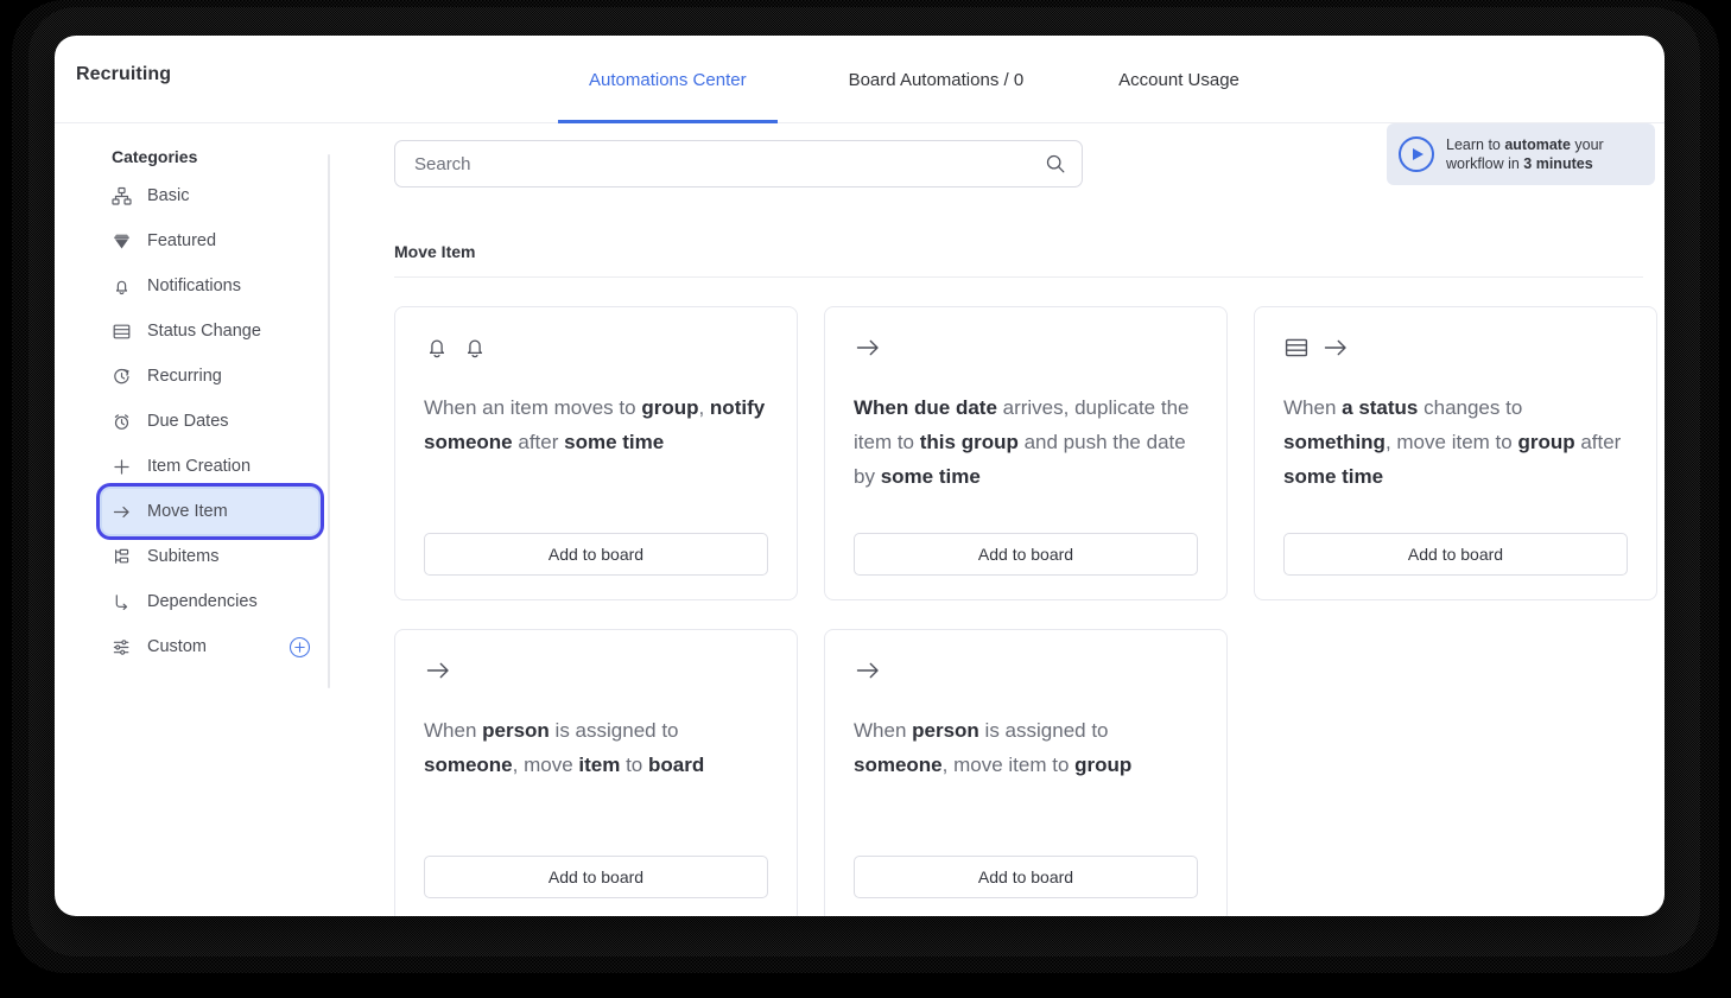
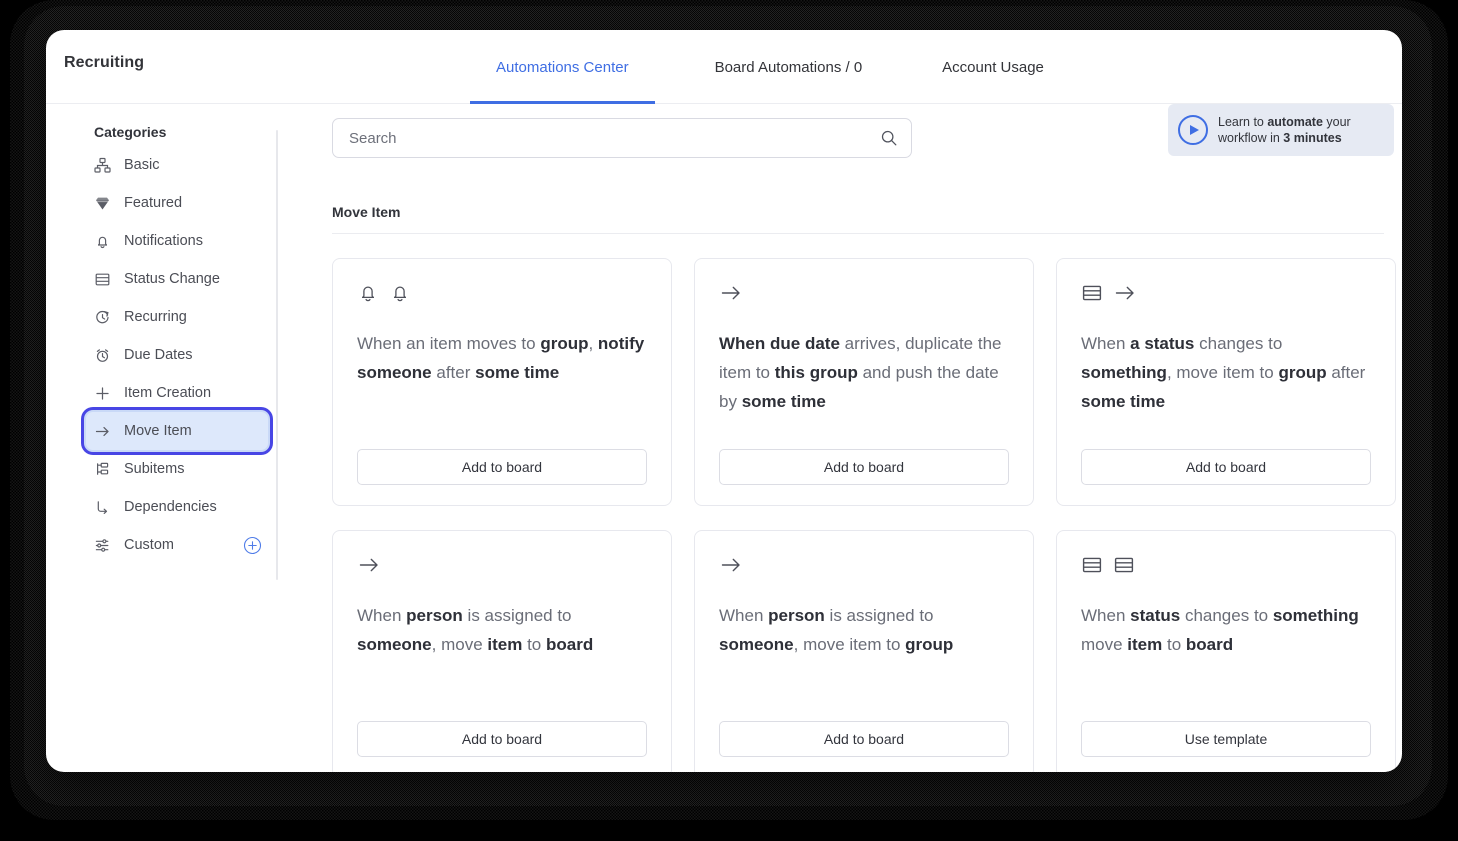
  Recruiting
  Automations Center
  Board Automations / 0
  Account Usage
  Categories
  Basic
  Featured
  Notifications
  Status Change
  Recurring
  Due Dates
  Item Creation
  Move Item
  Subitems
  Dependencies
  Custom
  Search
  Learn to automate your
  workflow in 3 minutes
  Move Item
  When an item moves to group, notify someone after some time
  Add to board
  When due date arrives, duplicate the item to this group and push the date by some time
  Add to board
  When a status changes to something, move item to group after some time
  Add to board
  When person is assigned to someone, move item to board
  Add to board
  When person is assigned to someone, move item to group
  Add to board
+ When status changes to something move item to board
+ Use template
